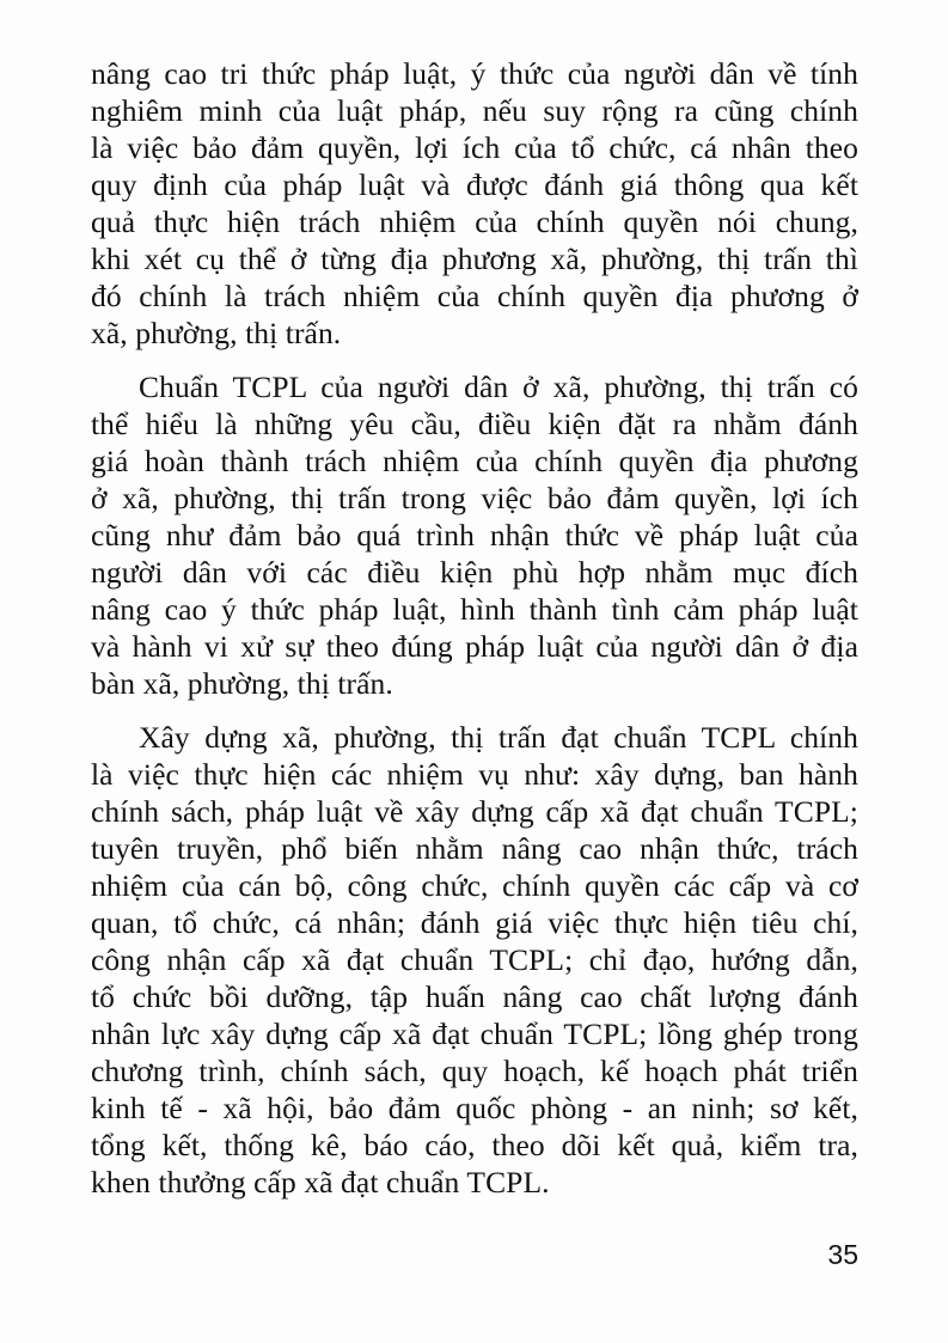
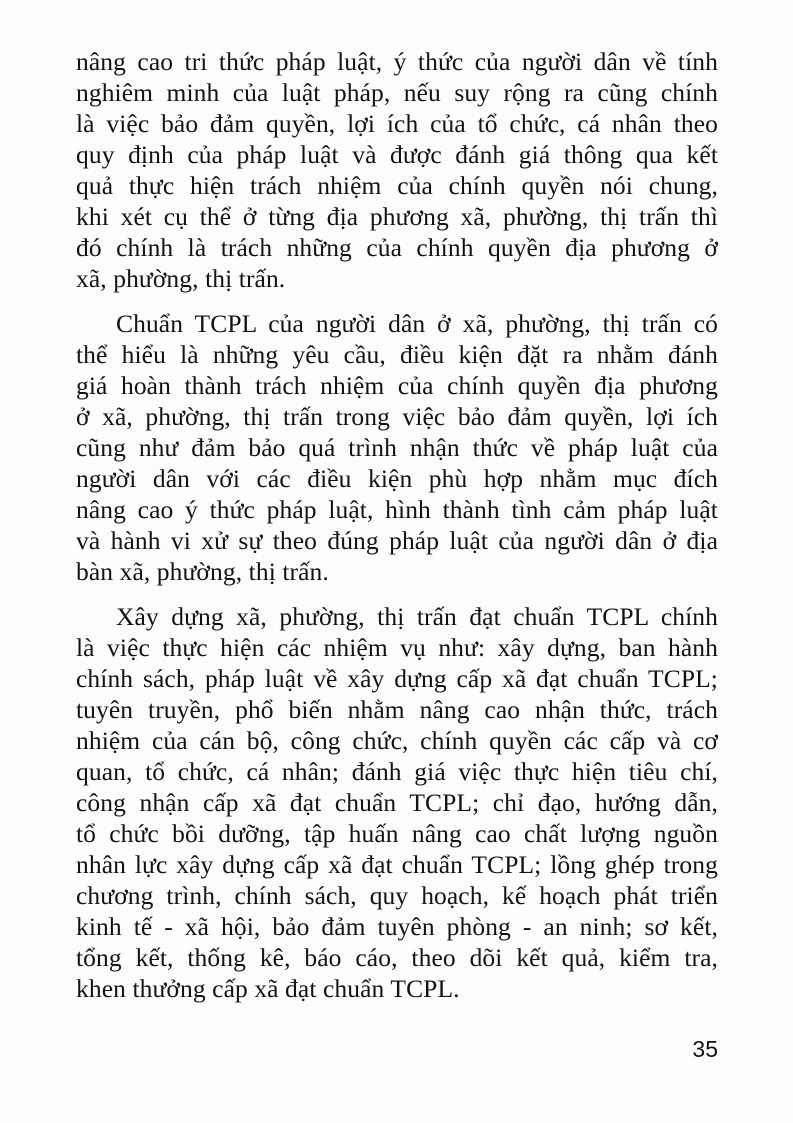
  nâng cao tri thức pháp luật, ý thức của người dân về tính
  nghiêm minh của luật pháp, nếu suy rộng ra cũng chính
  là việc bảo đảm quyền, lợi ích của tổ chức, cá nhân theo
  quy định của pháp luật và được đánh giá thông qua kết
  quả thực hiện trách nhiệm của chính quyền nói chung,
  khi xét cụ thể ở từng địa phương xã, phường, thị trấn thì
- đó chính là trách nhiệm của chính quyền địa phương ở
+ đó chính là trách những của chính quyền địa phương ở
  xã, phường, thị trấn.
  Chuẩn TCPL của người dân ở xã, phường, thị trấn có
  thể hiểu là những yêu cầu, điều kiện đặt ra nhằm đánh
  giá hoàn thành trách nhiệm của chính quyền địa phương
  ở xã, phường, thị trấn trong việc bảo đảm quyền, lợi ích
  cũng như đảm bảo quá trình nhận thức về pháp luật của
  người dân với các điều kiện phù hợp nhằm mục đích
  nâng cao ý thức pháp luật, hình thành tình cảm pháp luật
  và hành vi xử sự theo đúng pháp luật của người dân ở địa
  bàn xã, phường, thị trấn.
  Xây dựng xã, phường, thị trấn đạt chuẩn TCPL chính
  là việc thực hiện các nhiệm vụ như: xây dựng, ban hành
  chính sách, pháp luật về xây dựng cấp xã đạt chuẩn TCPL;
  tuyên truyền, phổ biến nhằm nâng cao nhận thức, trách
  nhiệm của cán bộ, công chức, chính quyền các cấp và cơ
  quan, tổ chức, cá nhân; đánh giá việc thực hiện tiêu chí,
  công nhận cấp xã đạt chuẩn TCPL; chỉ đạo, hướng dẫn,
- tổ chức bồi dưỡng, tập huấn nâng cao chất lượng đánh
+ tổ chức bồi dưỡng, tập huấn nâng cao chất lượng nguồn
  nhân lực xây dựng cấp xã đạt chuẩn TCPL; lồng ghép trong
  chương trình, chính sách, quy hoạch, kế hoạch phát triển
- kinh tế - xã hội, bảo đảm quốc phòng - an ninh; sơ kết,
+ kinh tế - xã hội, bảo đảm tuyên phòng - an ninh; sơ kết,
  tổng kết, thống kê, báo cáo, theo dõi kết quả, kiểm tra,
  khen thưởng cấp xã đạt chuẩn TCPL.
  35
